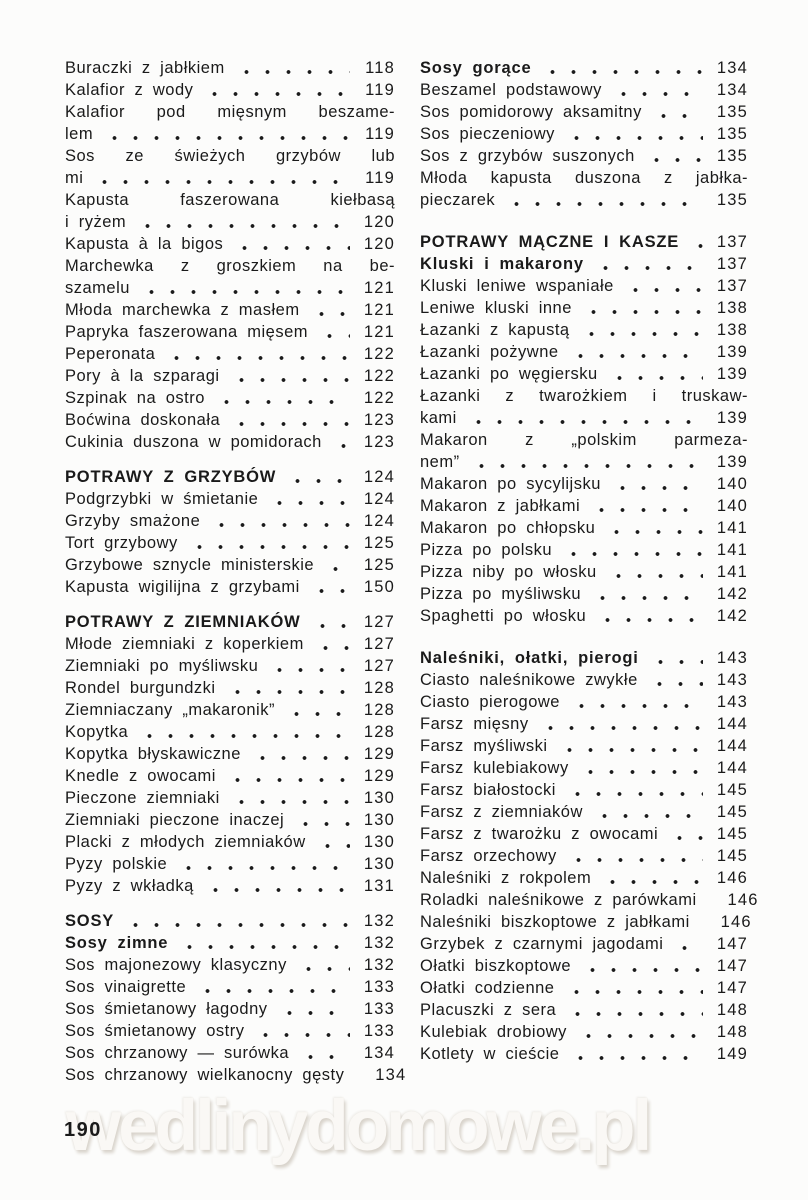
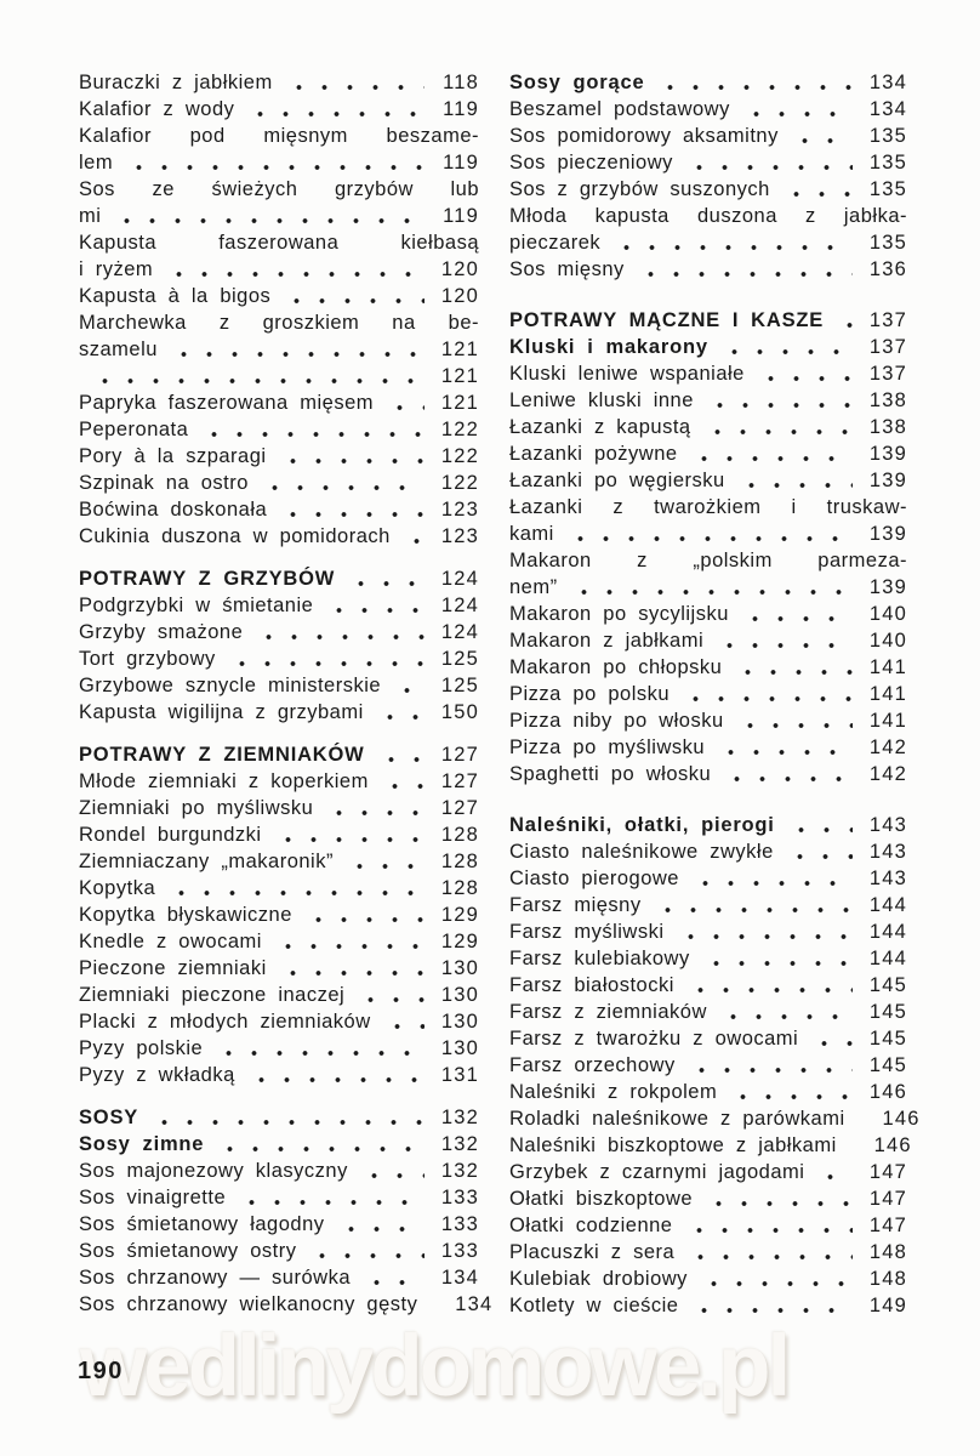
  wedlinydomowe.pl
  Buraczki z jabłkiem
  118
  Kalafior z wody
  119
  Kalafior pod mięsnym beszame-
  lem
  119
  Sos ze świeżych grzybów lub
  mi
  119
  Kapusta faszerowana kiełbasą
  i ryżem
  120
  Kapusta à la bigos
  120
  Marchewka z groszkiem na be-
  szamelu
  121
- Młoda marchewka z masłem
  121
  Papryka faszerowana mięsem
  121
  Peperonata
  122
  Pory à la szparagi
  122
  Szpinak na ostro
  122
  Boćwina doskonała
  123
  Cukinia duszona w pomidorach
  123
  POTRAWY Z GRZYBÓW
  124
  Podgrzybki w śmietanie
  124
  Grzyby smażone
  124
  Tort grzybowy
  125
  Grzybowe sznycle ministerskie
  125
  Kapusta wigilijna z grzybami
  150
  POTRAWY Z ZIEMNIAKÓW
  127
  Młode ziemniaki z koperkiem
  127
  Ziemniaki po myśliwsku
  127
  Rondel burgundzki
  128
  Ziemniaczany „makaronik”
  128
  Kopytka
  128
  Kopytka błyskawiczne
  129
  Knedle z owocami
  129
  Pieczone ziemniaki
  130
  Ziemniaki pieczone inaczej
  130
  Placki z młodych ziemniaków
  130
  Pyzy polskie
  130
  Pyzy z wkładką
  131
  SOSY
  132
  Sosy zimne
  132
  Sos majonezowy klasyczny
  132
  Sos vinaigrette
  133
  Sos śmietanowy łagodny
  133
  Sos śmietanowy ostry
  133
  Sos chrzanowy — surówka
  134
  Sos chrzanowy wielkanocny gęsty
  134
  Sosy gorące
  134
  Beszamel podstawowy
  134
  Sos pomidorowy aksamitny
  135
  Sos pieczeniowy
  135
  Sos z grzybów suszonych
  135
  Młoda kapusta duszona z jabłka-
  pieczarek
  135
+ Sos mięsny
+ 136
  POTRAWY MĄCZNE I KASZE
  137
  Kluski i makarony
  137
  Kluski leniwe wspaniałe
  137
  Leniwe kluski inne
  138
  Łazanki z kapustą
  138
  Łazanki pożywne
  139
  Łazanki po węgiersku
  139
  Łazanki z twarożkiem i truskaw-
  kami
  139
  Makaron z „polskim parmeza-
  nem”
  139
  Makaron po sycylijsku
  140
  Makaron z jabłkami
  140
  Makaron po chłopsku
  141
  Pizza po polsku
  141
  Pizza niby po włosku
  141
  Pizza po myśliwsku
  142
  Spaghetti po włosku
  142
  Naleśniki, ołatki, pierogi
  143
  Ciasto naleśnikowe zwykłe
  143
  Ciasto pierogowe
  143
  Farsz mięsny
  144
  Farsz myśliwski
  144
  Farsz kulebiakowy
  144
  Farsz białostocki
  145
  Farsz z ziemniaków
  145
  Farsz z twarożku z owocami
  145
  Farsz orzechowy
  145
  Naleśniki z rokpolem
  146
  Roladki naleśnikowe z parówkami
  146
  Naleśniki biszkoptowe z jabłkami
  146
  Grzybek z czarnymi jagodami
  147
  Ołatki biszkoptowe
  147
  Ołatki codzienne
  147
  Placuszki z sera
  148
  Kulebiak drobiowy
  148
  Kotlety w cieście
  149
  190
